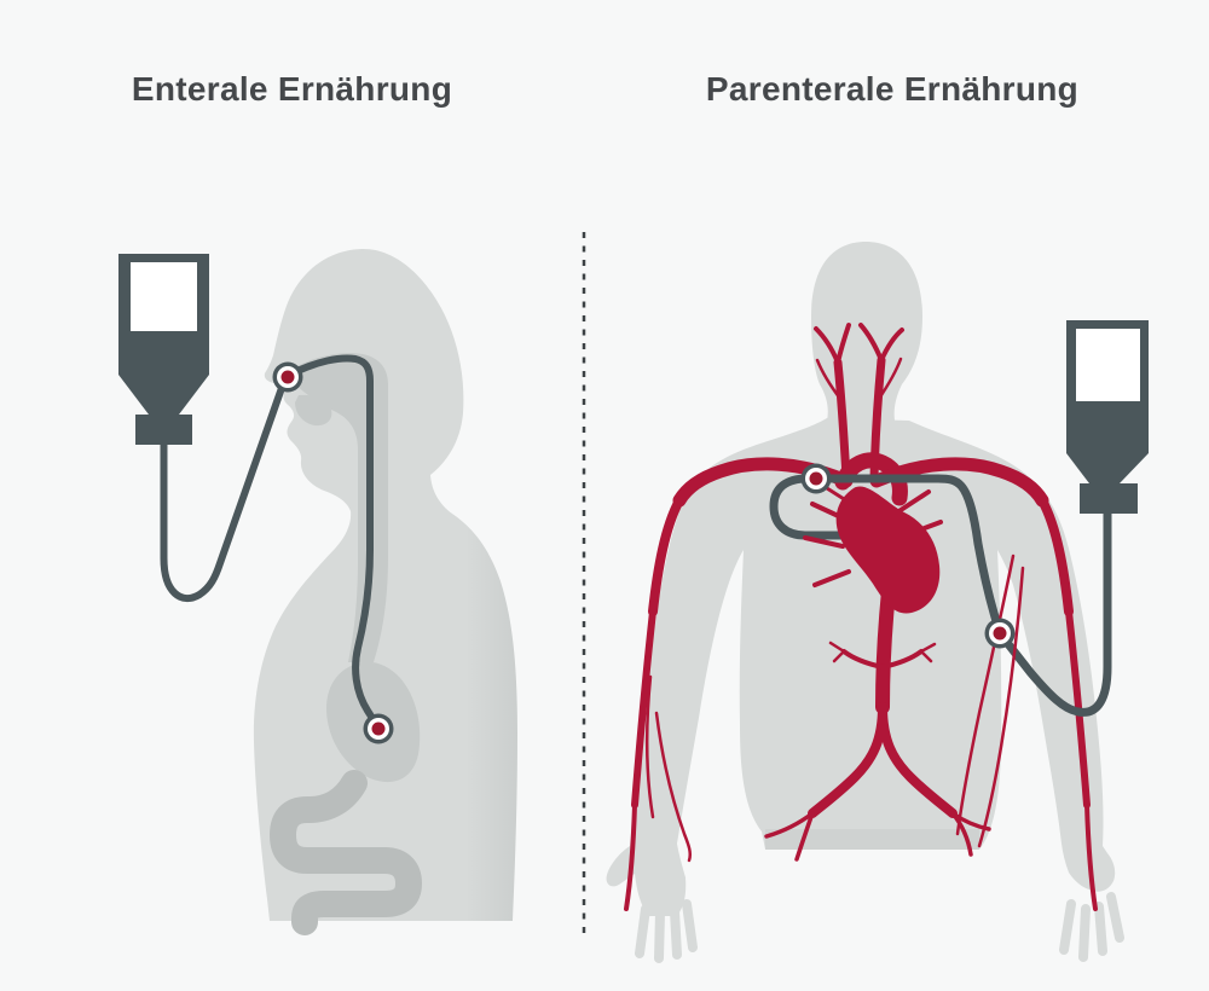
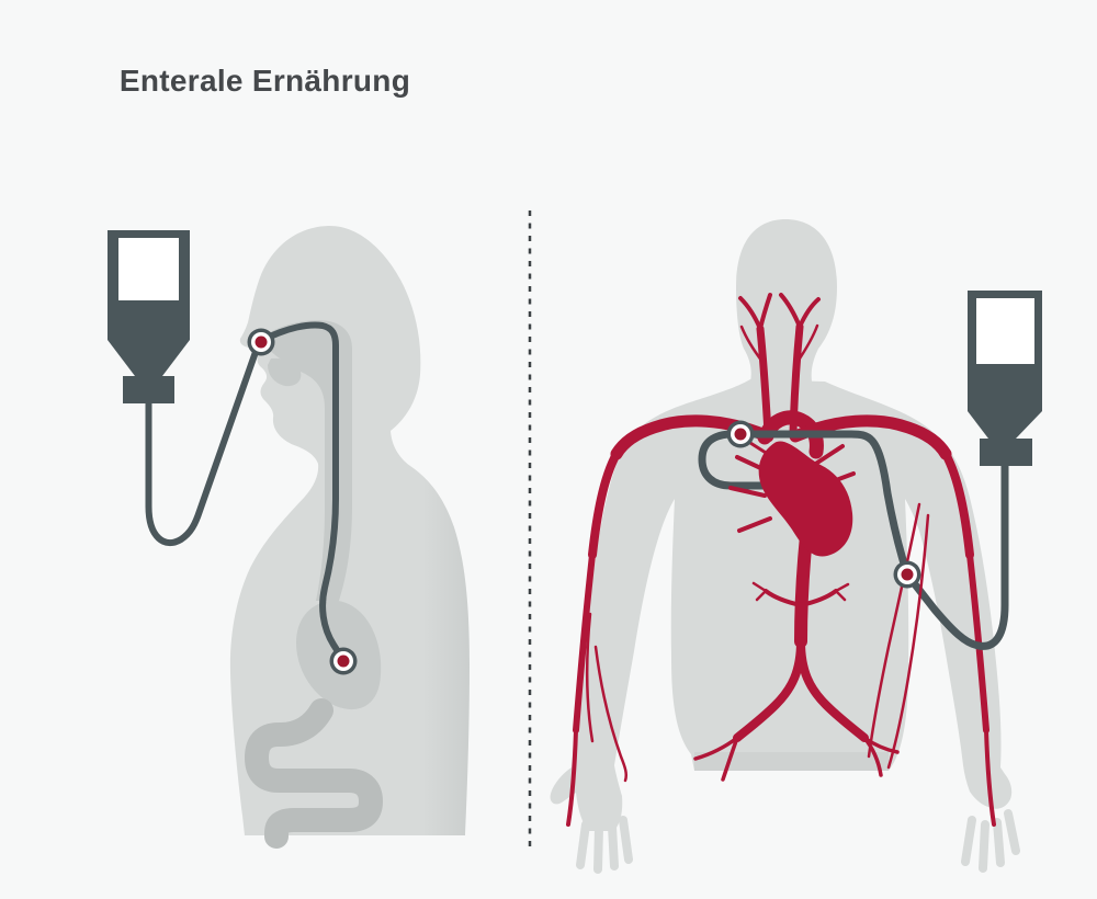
  Enterale Ernährung
- Parenterale Ernährung
